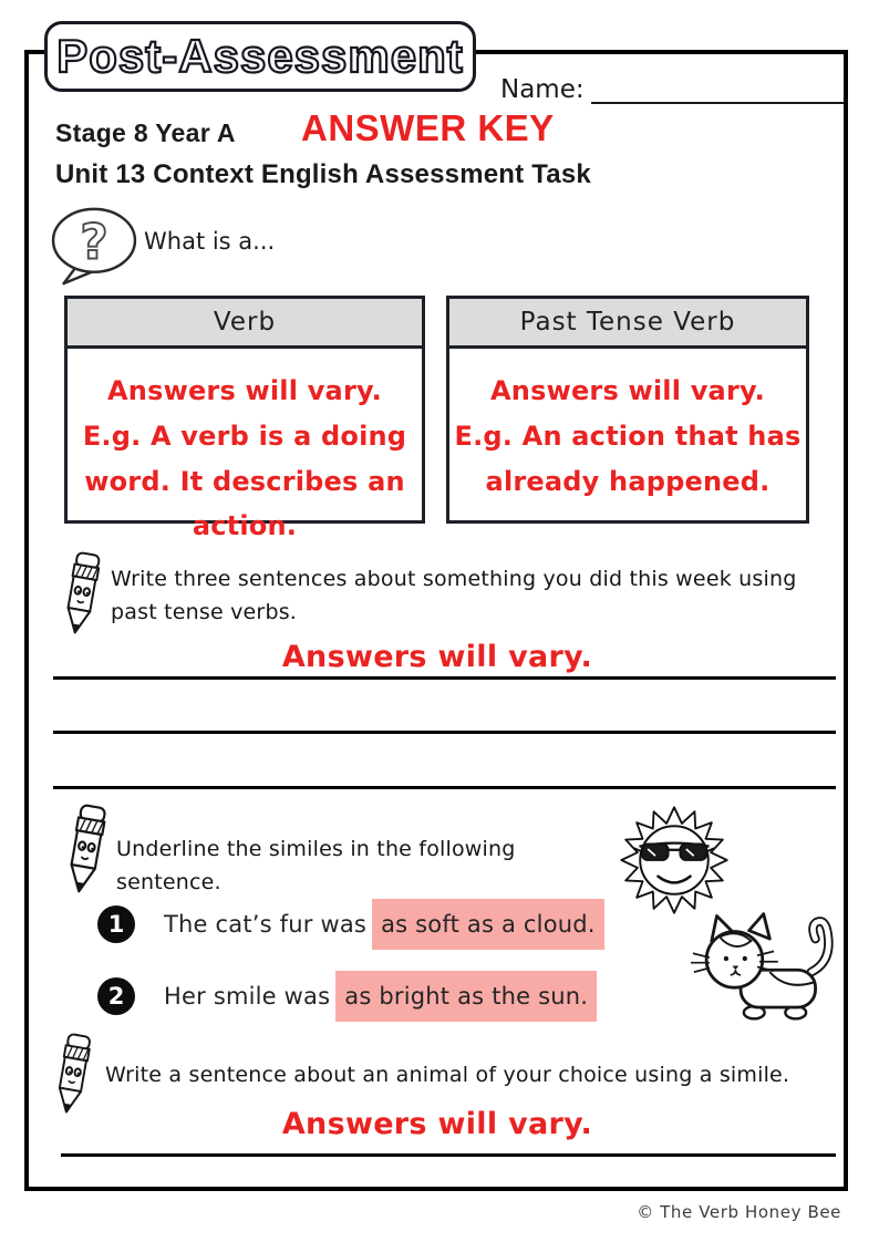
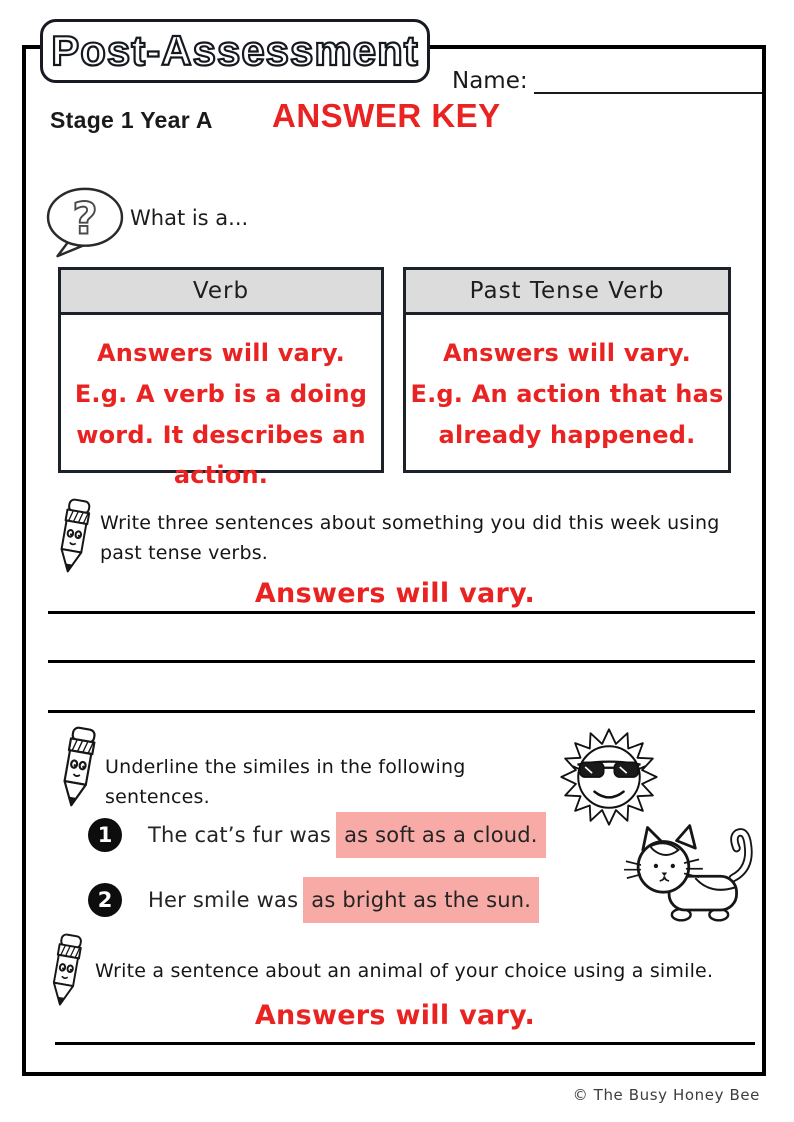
  Post-Assessment
  Name:
- Stage 8 Year A
+ Stage 1 Year A
  ANSWER KEY
- Unit 13 Context English Assessment Task
  ?
  What is a...
  Verb
  Answers will vary.
  E.g. A verb is a doing
  word. It describes an
  action.
  Past Tense Verb
  Answers will vary.
  E.g. An action that has
  already happened.
  Write three sentences about something you did this week using past tense verbs.
  Answers will vary.
- Underline the similes in the following sentence.
+ Underline the similes in the following sentences.
  1
  The cat’s fur was as soft as a cloud.
  2
  Her smile was as bright as the sun.
  Write a sentence about an animal of your choice using a simile.
  Answers will vary.
- © The Verb Honey Bee
+ © The Busy Honey Bee
